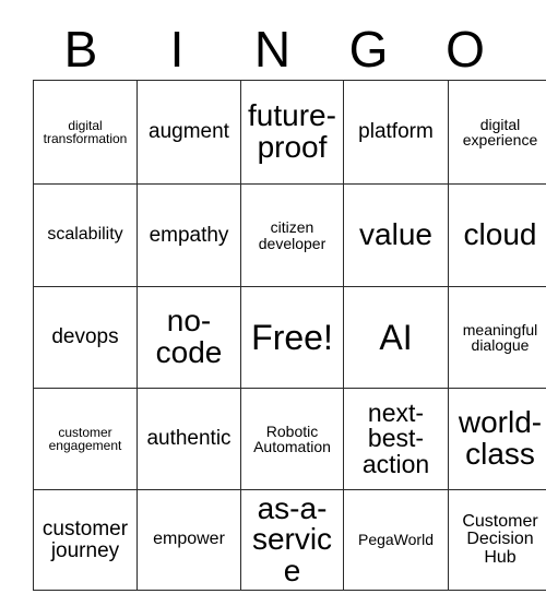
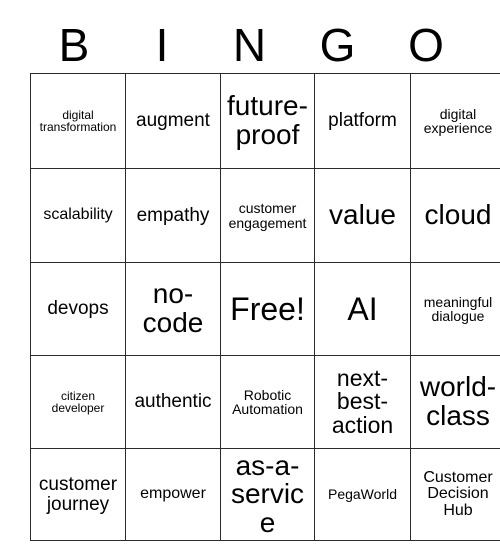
  B
  I
  N
  G
  O
  digital transformation	augment	future-proof	platform	digital experience
- scalability	empathy	citizen developer	value	cloud
+ scalability	empathy	customer engagement	value	cloud
  devops	no-code	Free!	AI	meaningful dialogue
- customer engagement	authentic	Robotic Automation	next-best-action	world-class
+ citizen developer	authentic	Robotic Automation	next-best-action	world-class
  customer journey	empower	as-a-service	PegaWorld	Customer Decision Hub
